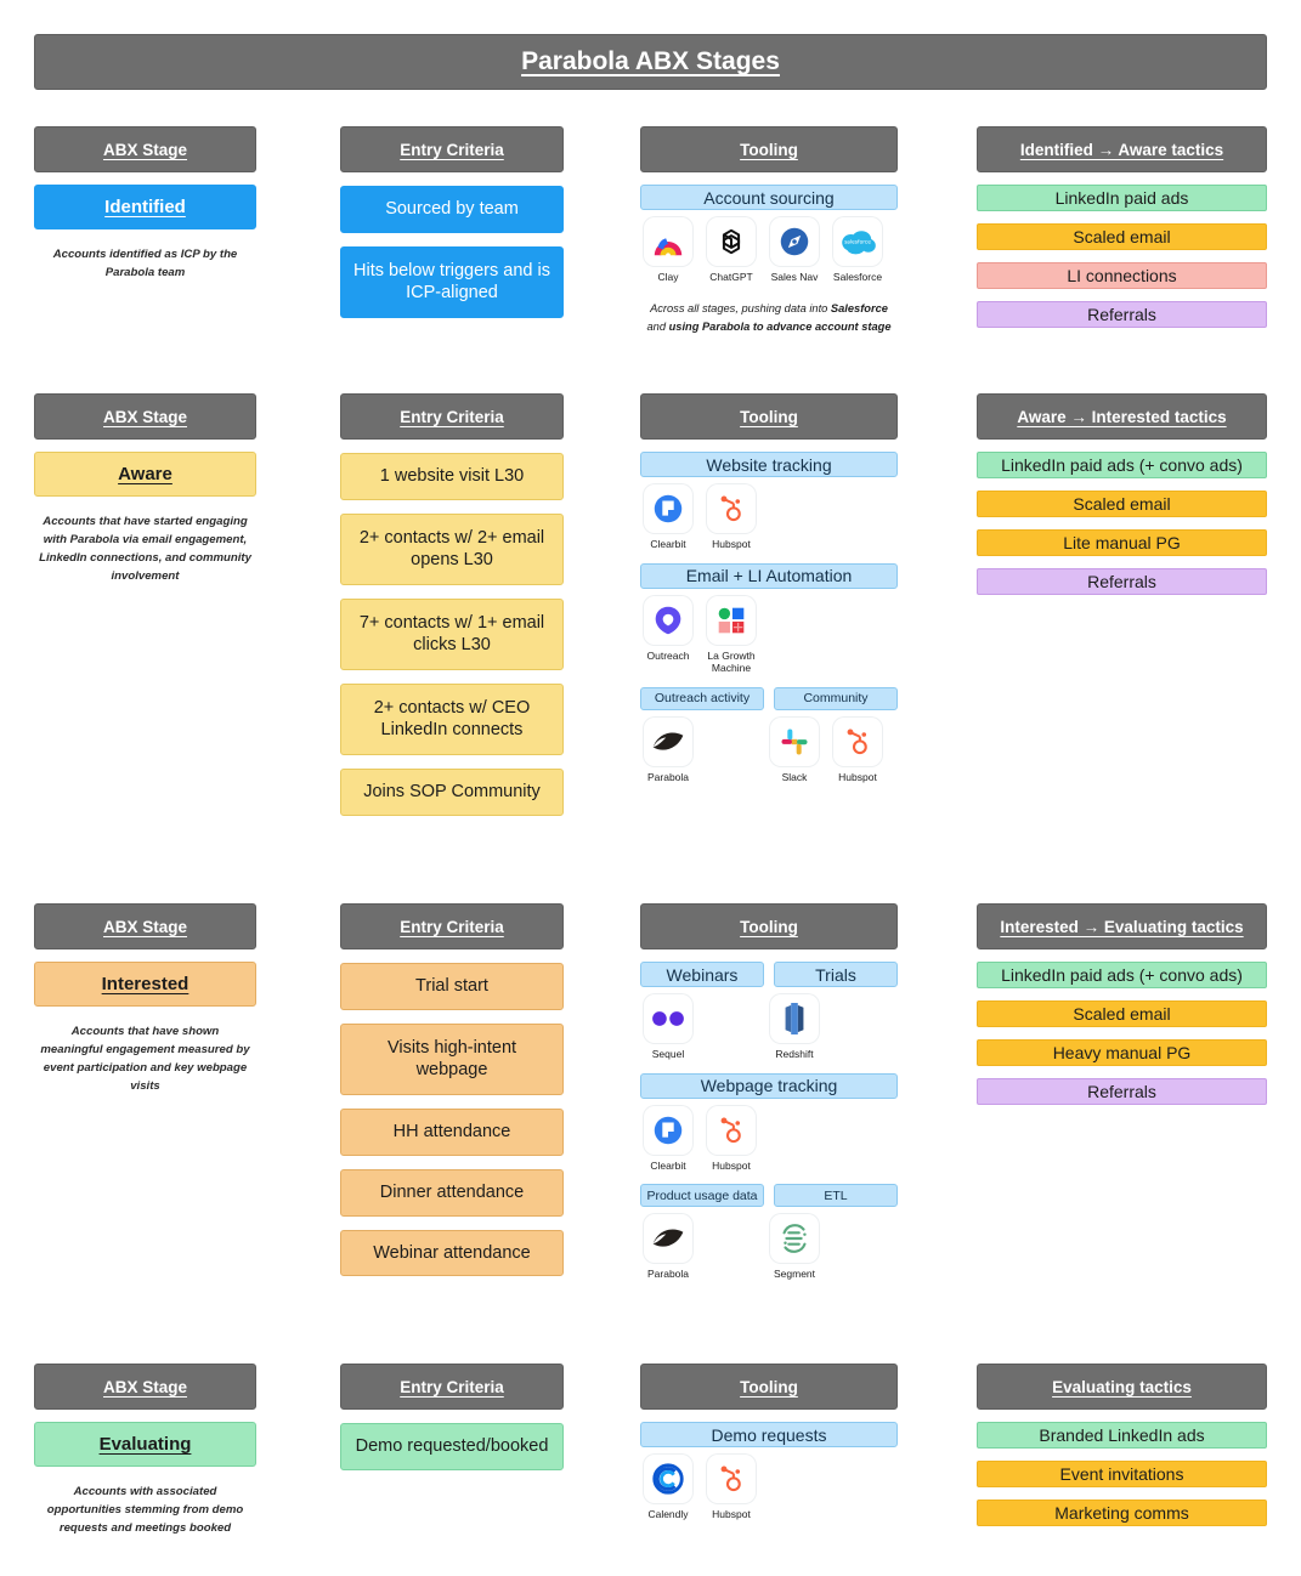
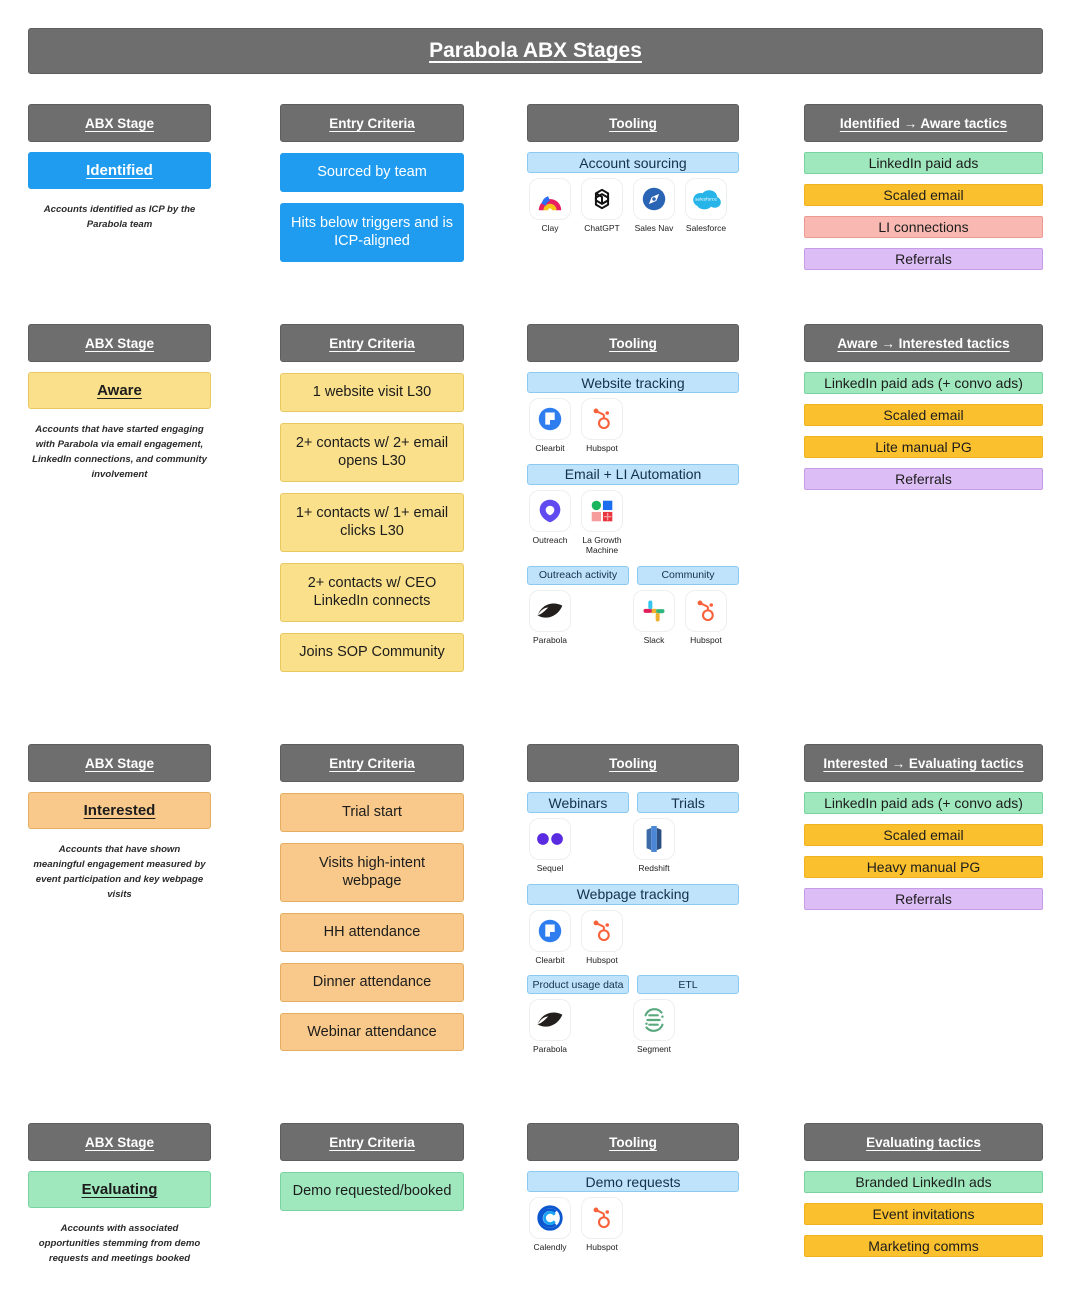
  Parabola ABX Stages
  ABX Stage
  Identified
  Accounts identified as ICP by the Parabola team
  Entry Criteria
  Sourced by team
  Hits below triggers and is ICP-aligned
  Tooling
  Account sourcing
  Clay
  ChatGPT
  Sales Nav
  Salesforce
- Across all stages, pushing data into Salesforce
- and using Parabola to advance account stage
  Identified → Aware tactics
  LinkedIn paid ads
  Scaled email
  LI connections
  Referrals
  ABX Stage
  Aware
  Accounts that have started engaging with Parabola via email engagement, LinkedIn connections, and community involvement
  Entry Criteria
  1 website visit L30
  2+ contacts w/ 2+ email opens L30
- 7+ contacts w/ 1+ email clicks L30
+ 1+ contacts w/ 1+ email clicks L30
  2+ contacts w/ CEO LinkedIn connects
  Joins SOP Community
  Tooling
  Website tracking
  Clearbit
  Hubspot
  Email + LI Automation
  Outreach
  La Growth Machine
  Outreach activity
  Community
  Parabola
  Slack
  Hubspot
  Aware → Interested tactics
  LinkedIn paid ads (+ convo ads)
  Scaled email
  Lite manual PG
  Referrals
  ABX Stage
  Interested
  Accounts that have shown meaningful engagement measured by event participation and key webpage visits
  Entry Criteria
  Trial start
  Visits high-intent webpage
  HH attendance
  Dinner attendance
  Webinar attendance
  Tooling
  Webinars
  Trials
  Sequel
  Redshift
  Webpage tracking
  Clearbit
  Hubspot
  Product usage data
  ETL
  Parabola
  Segment
  Interested → Evaluating tactics
  LinkedIn paid ads (+ convo ads)
  Scaled email
  Heavy manual PG
  Referrals
  ABX Stage
  Evaluating
  Accounts with associated opportunities stemming from demo requests and meetings booked
  Entry Criteria
  Demo requested/booked
  Tooling
  Demo requests
  Calendly
  Hubspot
  Evaluating tactics
  Branded LinkedIn ads
  Event invitations
  Marketing comms
